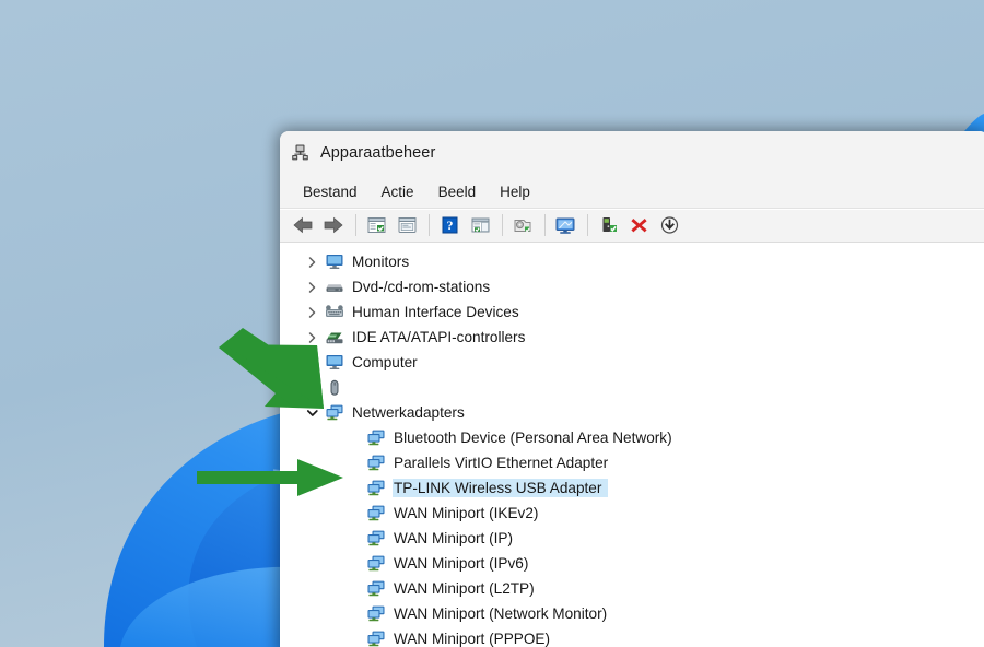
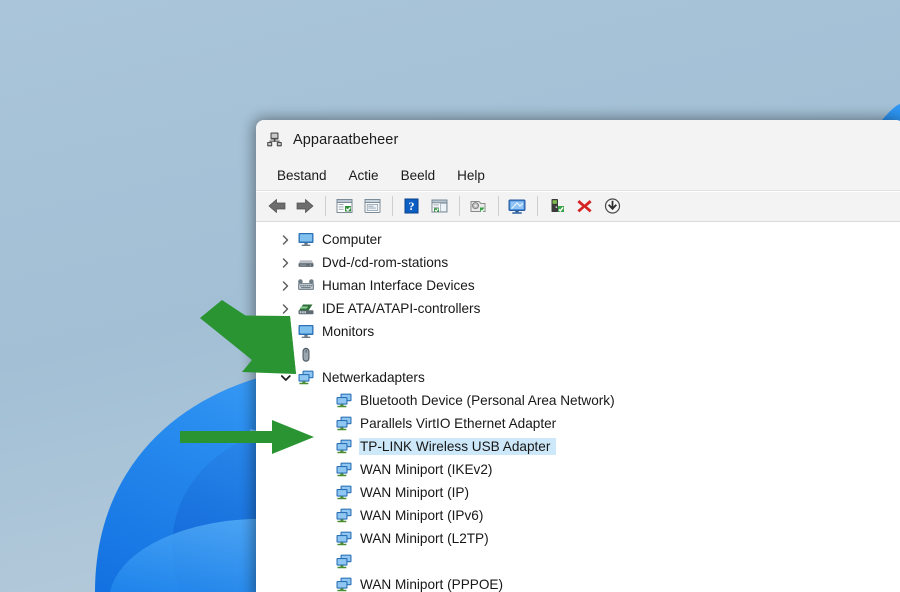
  Apparaatbeheer
  Bestand
  Actie
  Beeld
  Help
  ?
- Monitors
+ Computer
  Dvd-/cd-rom-stations
  Human Interface Devices
  IDE ATA/ATAPI-controllers
- Computer
+ Monitors
  Netwerkadapters
  Bluetooth Device (Personal Area Network)
  Parallels VirtIO Ethernet Adapter
  TP-LINK Wireless USB Adapter
  WAN Miniport (IKEv2)
  WAN Miniport (IP)
  WAN Miniport (IPv6)
  WAN Miniport (L2TP)
- WAN Miniport (Network Monitor)
  WAN Miniport (PPPOE)
